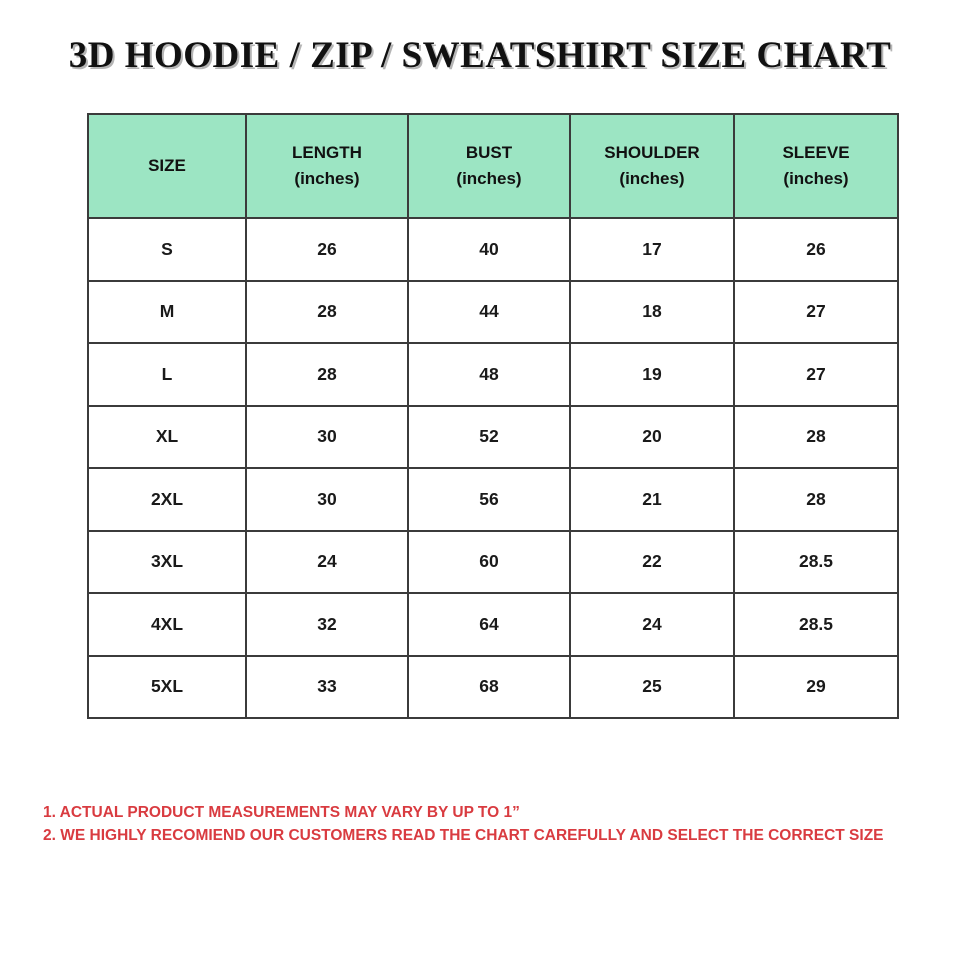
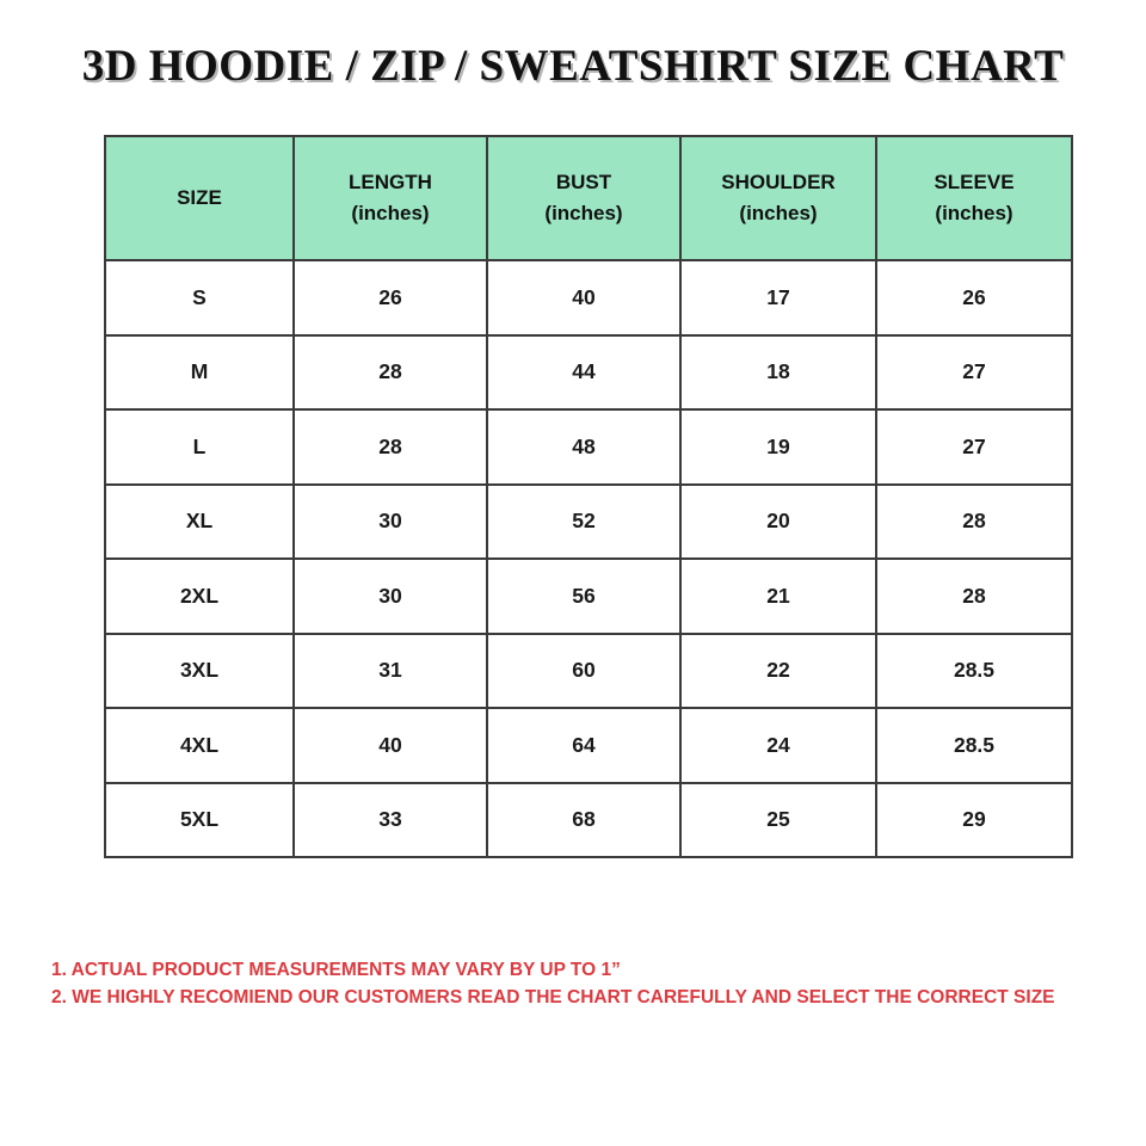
  3D HOODIE / ZIP / SWEATSHIRT SIZE CHART
  SIZE	LENGTH (inches)	BUST (inches)	SHOULDER (inches)	SLEEVE (inches)
  S	26	40	17	26
  M	28	44	18	27
  L	28	48	19	27
  XL	30	52	20	28
  2XL	30	56	21	28
- 3XL	24	60	22	28.5
+ 3XL	31	60	22	28.5
- 4XL	32	64	24	28.5
+ 4XL	40	64	24	28.5
  5XL	33	68	25	29
  1. ACTUAL PRODUCT MEASUREMENTS MAY VARY BY UP TO 1”
  2. WE HIGHLY RECOMIEND OUR CUSTOMERS READ THE CHART CAREFULLY AND SELECT THE CORRECT SIZE
